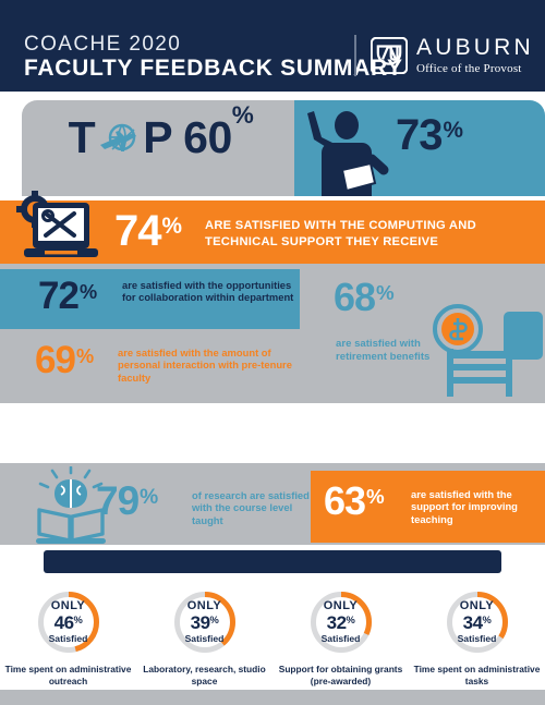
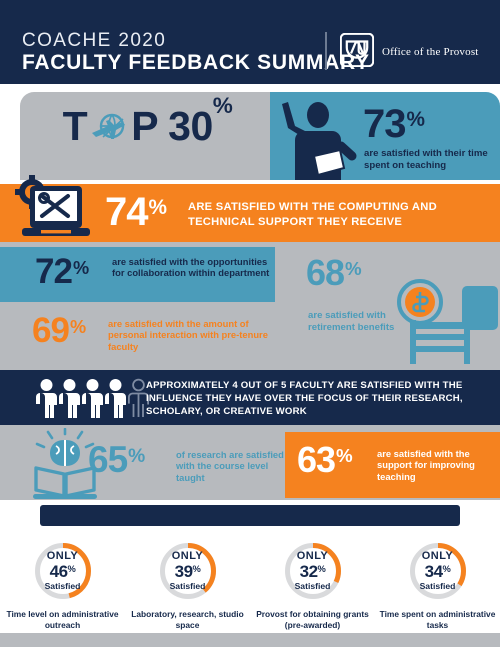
  COACHE 2020
  FACULTY FEEDBACK SUMMARY
- AUBURN
  Office of the Provost
- T P 60%
+ T P 30%
  73%
+ are satisfied with their time spent on teaching
  74%
  ARE SATISFIED WITH THE COMPUTING AND TECHNICAL SUPPORT THEY RECEIVE
  72%
  are satisfied with the opportunities for collaboration within department
  68%
  are satisfied with retirement benefits
  69%
  are satisfied with the amount of personal interaction with pre-tenure faculty
+ APPROXIMATELY 4 OUT OF 5 FACULTY ARE SATISFIED WITH THE INFLUENCE THEY HAVE OVER THE FOCUS OF THEIR RESEARCH, SCHOLARY, OR CREATIVE WORK
- 79%
+ 65%
  of research are satisfied with the course level taught
  63%
  are satisfied with the support for improving teaching
  ONLY
  46%
  Satisfied
- Time spent on administrative outreach
+ Time level on administrative outreach
  ONLY
  39%
  Satisfied
  Laboratory, research, studio space
  ONLY
  32%
  Satisfied
- Support for obtaining grants (pre-awarded)
+ Provost for obtaining grants (pre-awarded)
  ONLY
  34%
  Satisfied
  Time spent on administrative tasks
